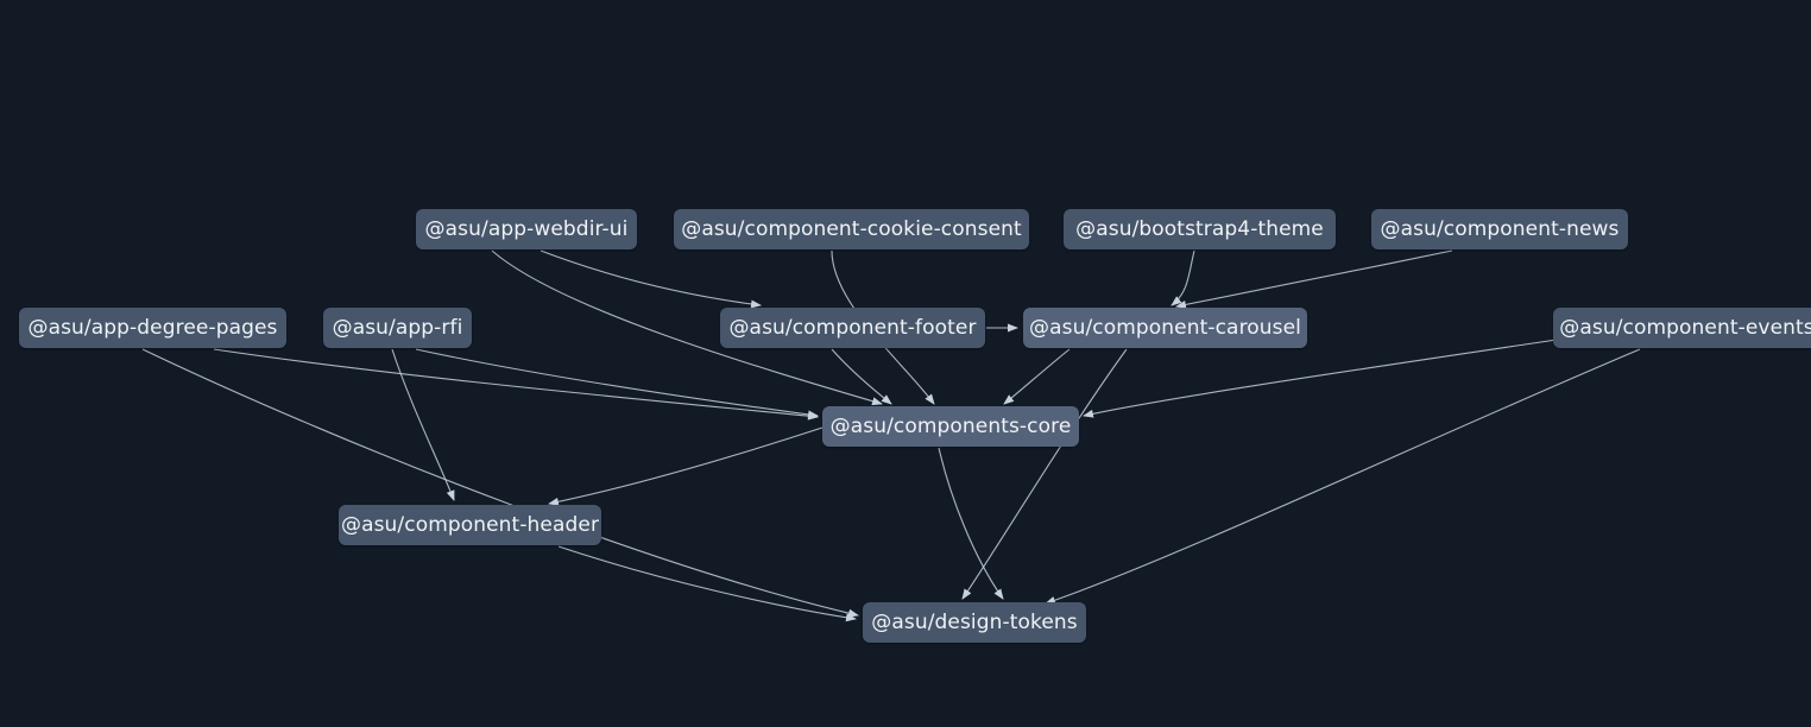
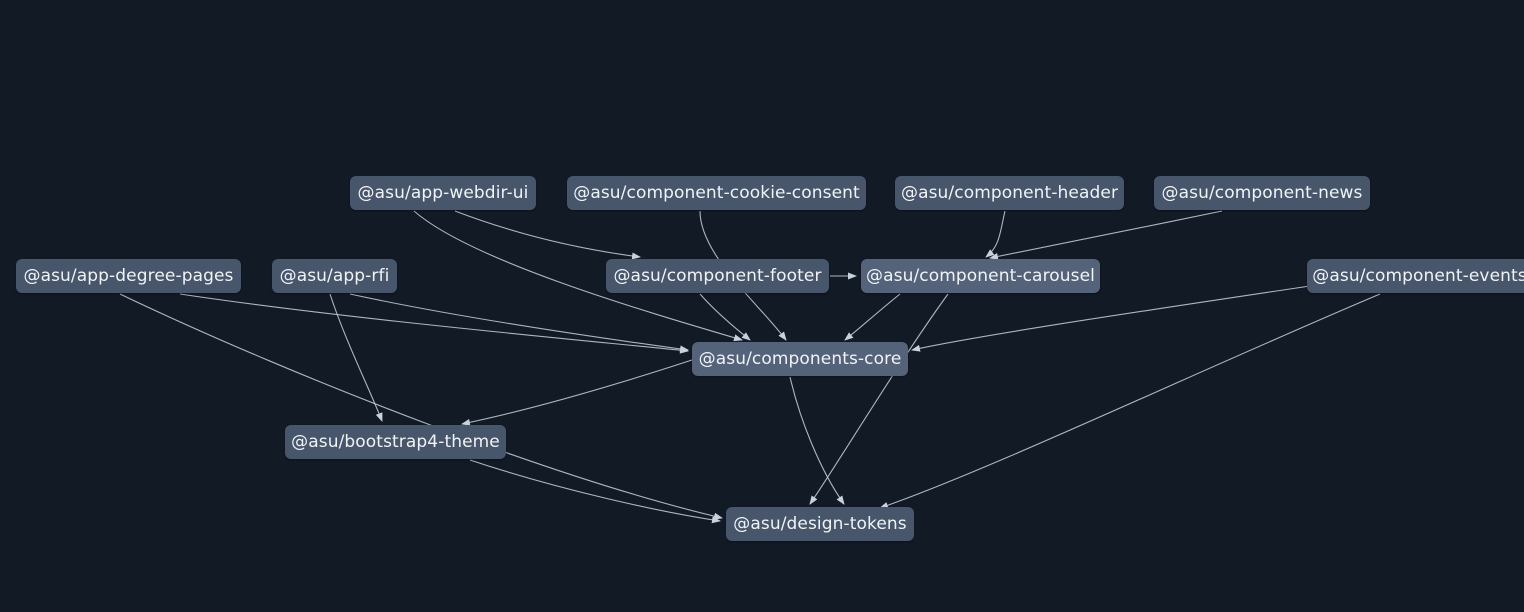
  @asu/app-webdir-ui
  @asu/component-cookie-consent
- @asu/bootstrap4-theme
+ @asu/component-header
  @asu/component-news
  @asu/app-degree-pages
  @asu/app-rfi
  @asu/component-footer
  @asu/component-carousel
  @asu/component-events
  @asu/components-core
- @asu/component-header
+ @asu/bootstrap4-theme
  @asu/design-tokens
